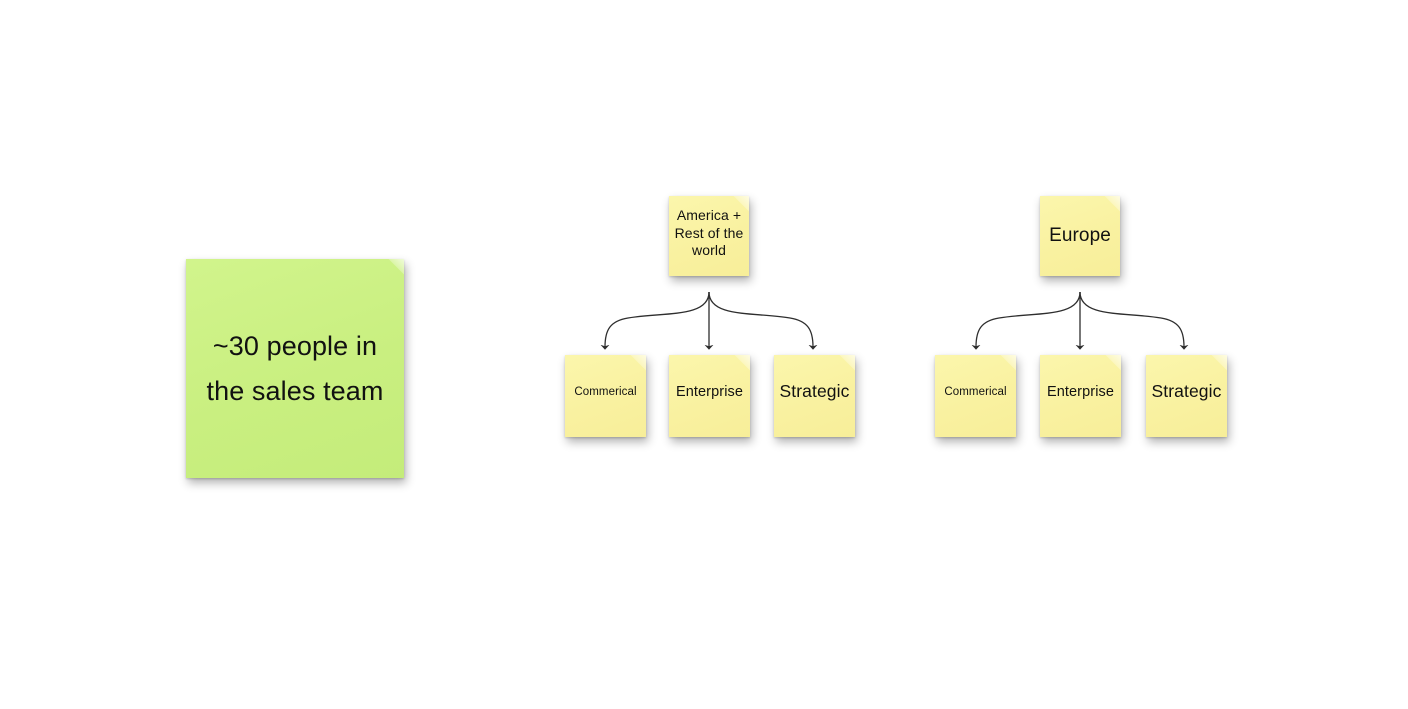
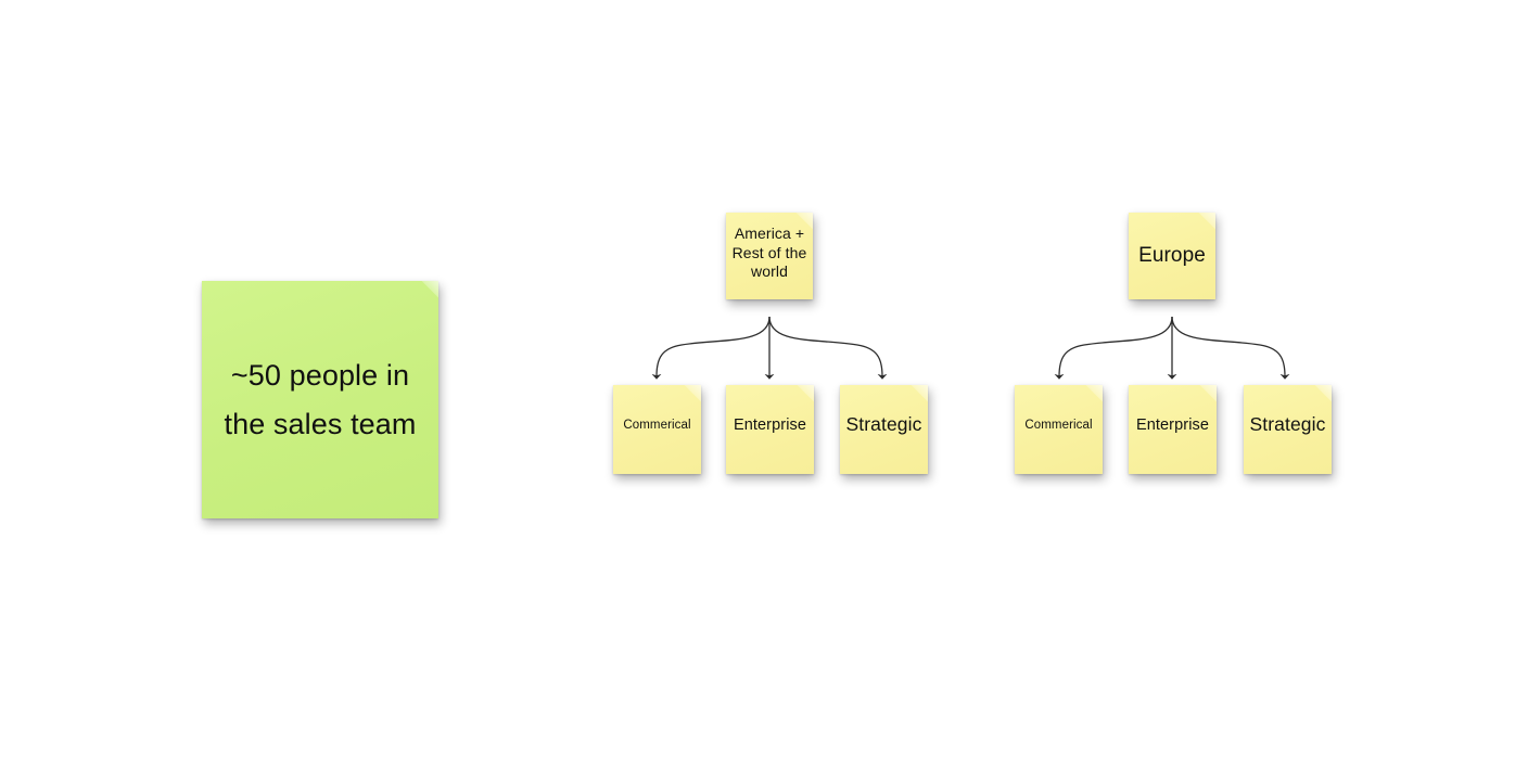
- ~30 people in the sales team
+ ~50 people in the sales team
  America + Rest of the world
  Europe
  Commerical
  Enterprise
  Strategic
  Commerical
  Enterprise
  Strategic
